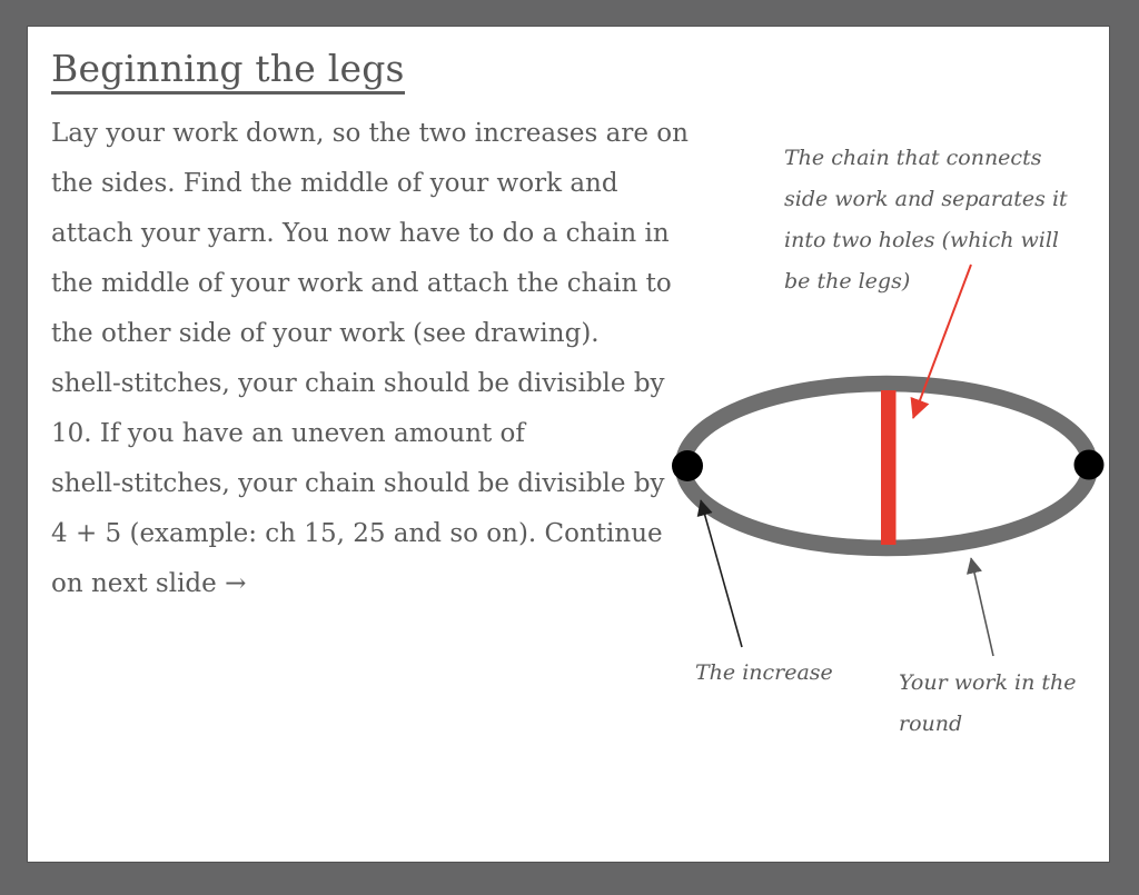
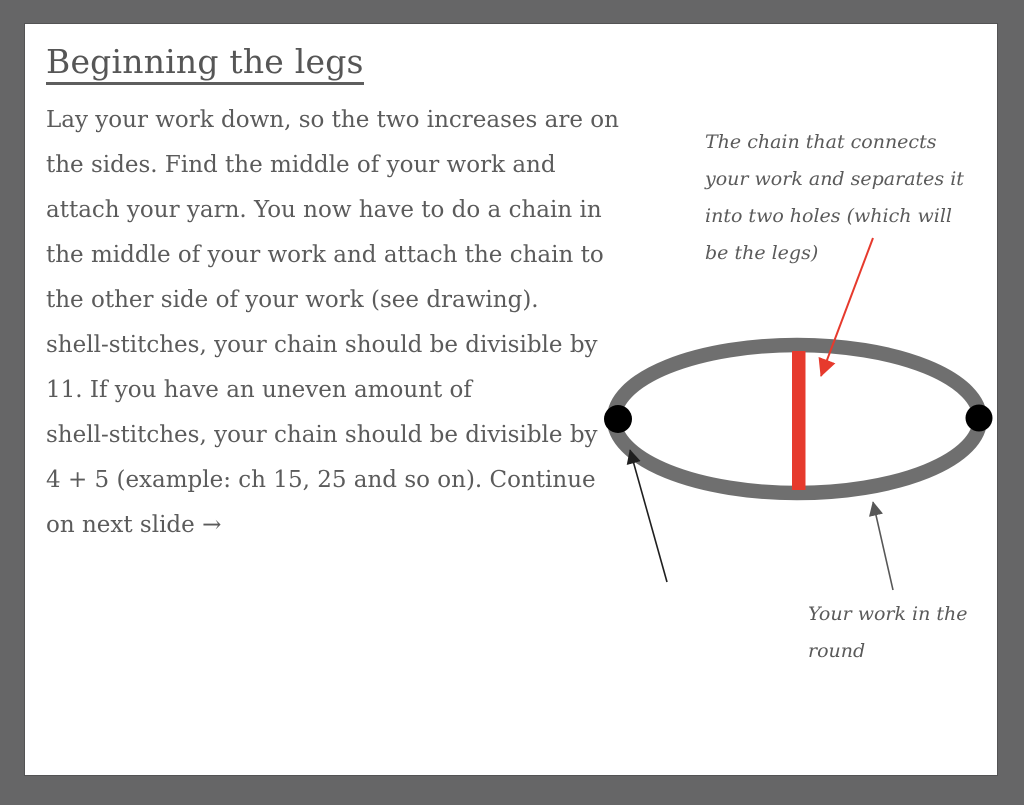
  Beginning the legs
  Lay your work down, so the two increases are o
  the sides. Find the middle of your work and
  attach your yarn. You now have to do a chain in
  the middle of your work and attach the chain to
  the other side of your work (see drawing).
  shell-stitches, your chain should be divisible by
- 10. If you have an uneven amount of
+ 11. If you have an uneven amount of
  shell-stitches, your chain should be divisible by
  4 + 5 (example: ch 15, 25 and so on). Continue
  on next slide →
  The chain that connects
- side work and separates it
+ your work and separates it
  into two holes (which will
  be the legs)
- The increase
  Your work in the
  round
